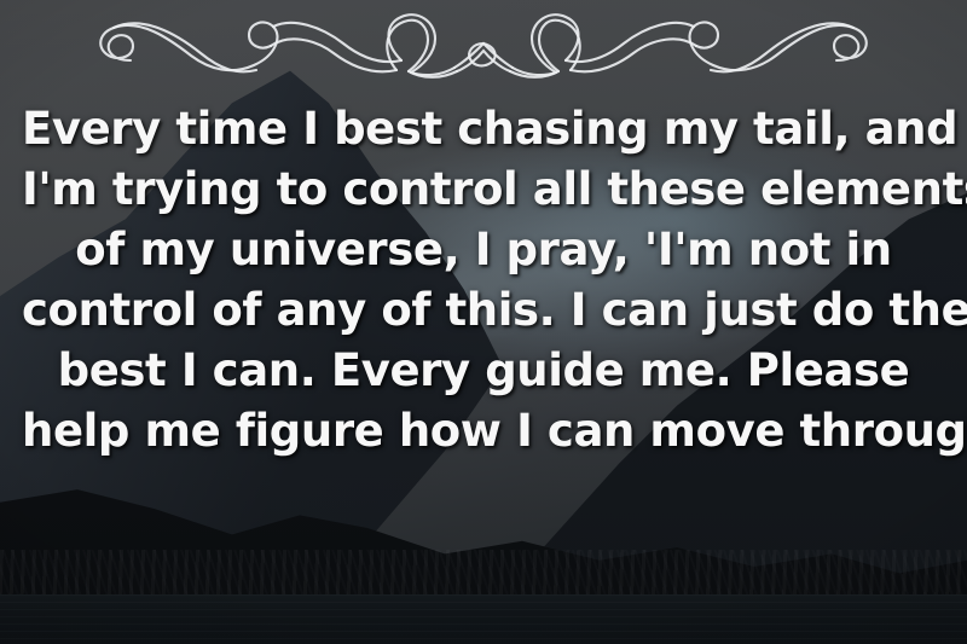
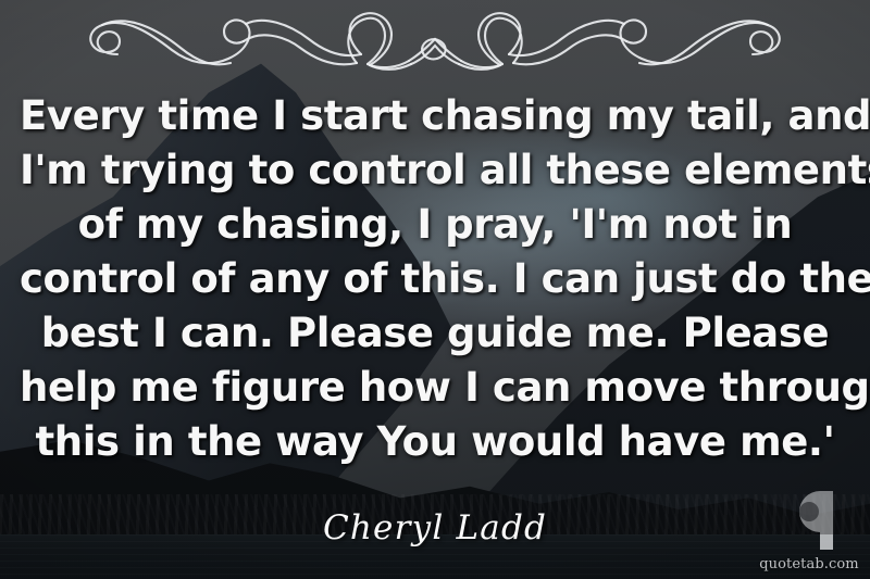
- Every time I best chasing my tail, and
+ Every time I start chasing my tail, and
  I'm trying to control all these element
- of my universe, I pray, 'I'm not in
+ of my chasing, I pray, 'I'm not in
  control of any of this. I can just do the
- best I can. Every guide me. Please
+ best I can. Please guide me. Please
  help me figure how I can move throug
+ this in the way You would have me.'
+ Cheryl Ladd
+ quotetab.com
